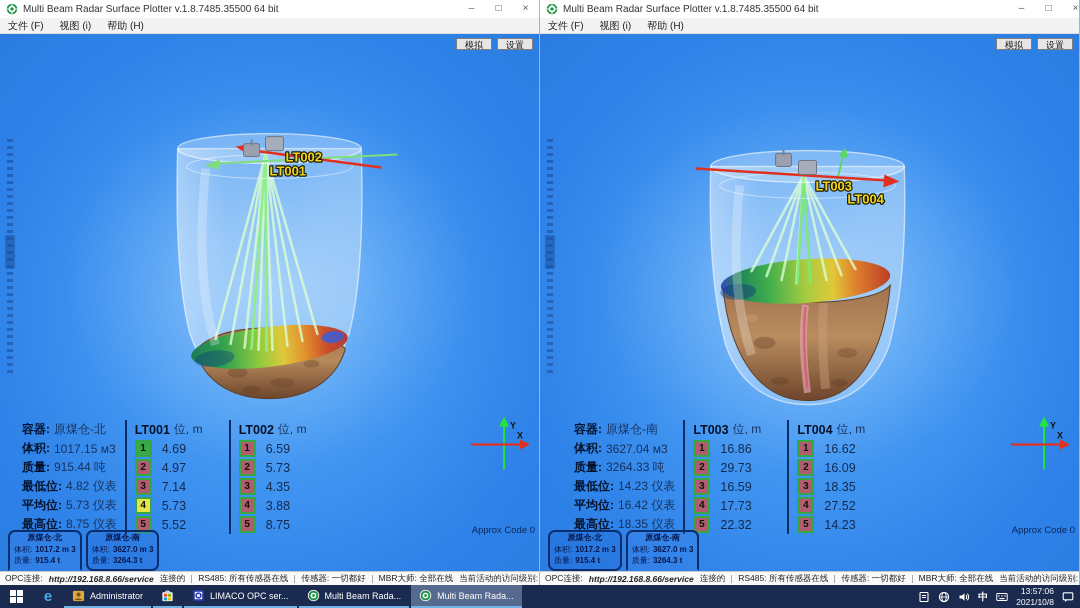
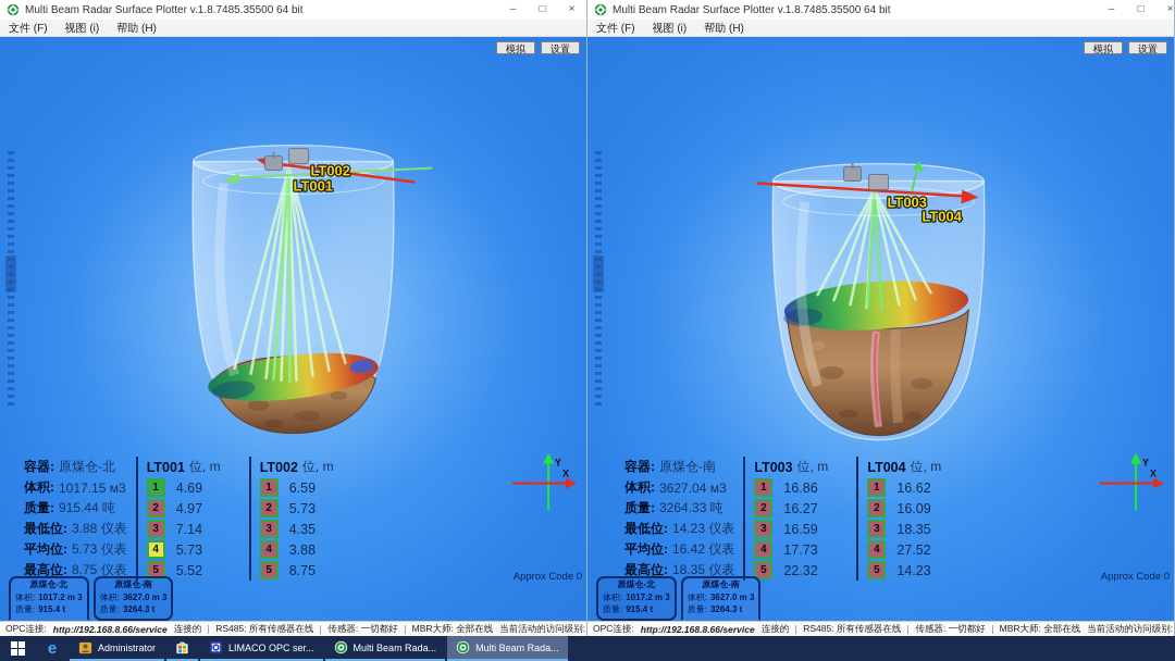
  Multi Beam Radar Surface Plotter v.1.8.7485.35500 64 bit
  –
  □
  ×
  文件 (F)
  视图 (i)
  帮助 (H)
  模拟
  设置
  LT002
  LT001
  Y
  X
  Approx Code 0
  容器:
  原煤仓-北
  体积:
  1017.15 м3
  质量:
  915.44 吨
  最低位:
- 4.82 仪表
+ 3.88 仪表
  平均位:
  5.73 仪表
  最高位:
  8.75 仪表
  LT001
  位, m
  1
  4.69
  2
  4.97
  3
  7.14
  4
  5.73
  5
  5.52
  LT002
  位, m
  1
  6.59
  2
  5.73
  3
  4.35
  4
  3.88
  5
  8.75
  原煤仓-北
  体积:
  1017.2 m 3
  质量:
  915.4 t
  原煤仓-南
  体积:
  3627.0 m 3
  质量:
  3264.3 t
  OPC连接:
  http://192.168.8.66/service
  连接的
  RS485: 所有传感器在线
  传感器: 一切都好
  MBR大师: 全部在线
  Multi Beam Radar Surface Plotter v.1.8.7485.35500 64 bit
  –
  □
  ×
  文件 (F)
  视图 (i)
  帮助 (H)
  模拟
  设置
  LT003
  LT004
  Y
  X
  Approx Code 0
  容器:
  原煤仓-南
  体积:
  3627.04 м3
  质量:
  3264.33 吨
  最低位:
  14.23 仪表
  平均位:
  16.42 仪表
  最高位:
  18.35 仪表
  LT003
  位, m
  1
  16.86
  2
- 29.73
+ 16.27
  3
  16.59
  4
  17.73
  5
  22.32
  LT004
  位, m
  1
  16.62
  2
  16.09
  3
  18.35
  4
  27.52
  5
  14.23
  原煤仓-北
  体积:
  1017.2 m 3
  质量:
  915.4 t
  原煤仓-南
  体积:
  3627.0 m 3
  质量:
  3264.3 t
  OPC连接:
  http://192.168.8.66/service
  连接的
  RS485: 所有传感器在线
  传感器: 一切都好
  MBR大师: 全部在线
  当前活动的访问级别:
  e
  Administrator
  LIMACO OPC ser...
  Multi Beam Rada...
  Multi Beam Rada...
- 中
- 13:57:06
- 2021/10/8
